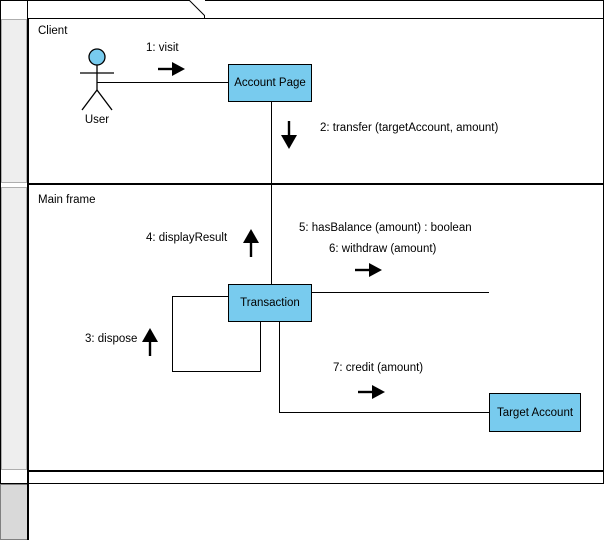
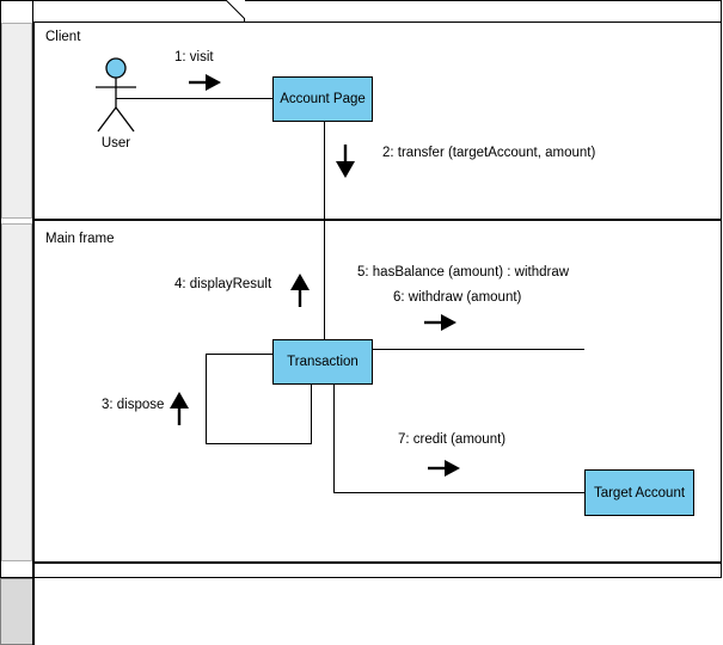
  Client
  Main frame
  User
  Account Page
  Transaction
  Target Account
  1: visit
  2: transfer (targetAccount, amount)
  4: displayResult
  3: dispose
- 5: hasBalance (amount) : boolean
+ 5: hasBalance (amount) : withdraw
  6: withdraw (amount)
  7: credit (amount)
